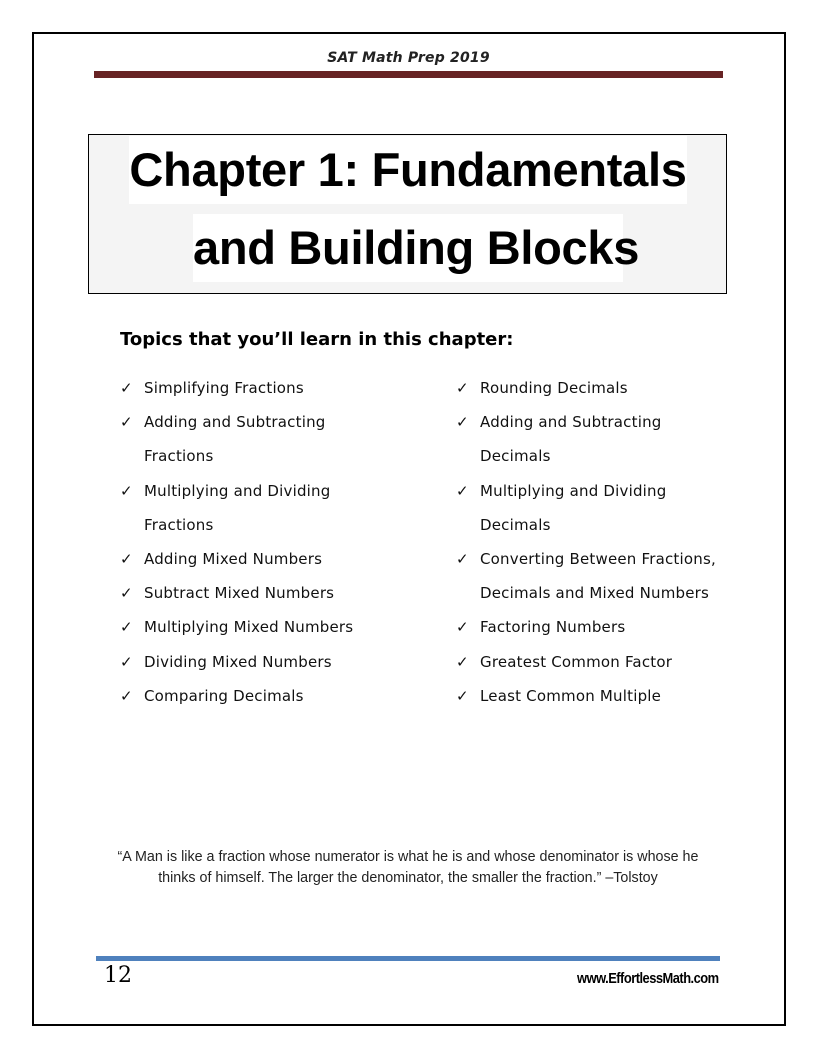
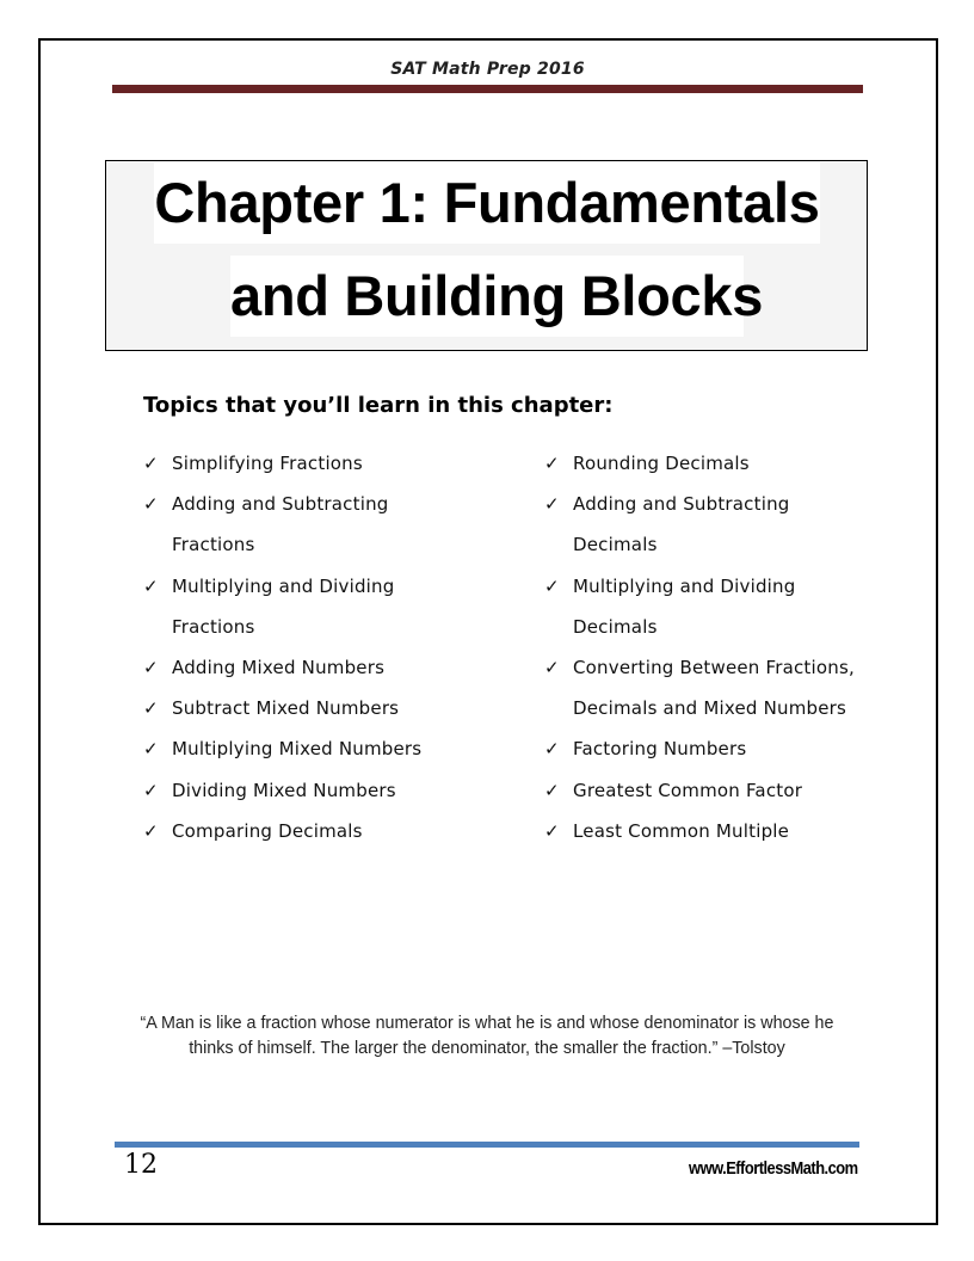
- SAT Math Prep 2019
+ SAT Math Prep 2016
  Chapter 1: Fundamentals
  and Building Blocks
  Topics that you’ll learn in this chapter:
  ✓
  Simplifying Fractions
  ✓
  Adding and Subtracting Fractions
  ✓
  Multiplying and Dividing Fractions
  ✓
  Adding Mixed Numbers
  ✓
  Subtract Mixed Numbers
  ✓
  Multiplying Mixed Numbers
  ✓
  Dividing Mixed Numbers
  ✓
  Comparing Decimals
  ✓
  Rounding Decimals
  ✓
  Adding and Subtracting Decimals
  ✓
  Multiplying and Dividing Decimals
  ✓
  Converting Between Fractions, Decimals and Mixed Numbers
  ✓
  Factoring Numbers
  ✓
  Greatest Common Factor
  ✓
  Least Common Multiple
  “A Man is like a fraction whose numerator is what he is and whose denominator is whose he thinks of himself. The larger the denominator, the smaller the fraction.” –Tolstoy
  12
  www.EffortlessMath.com
